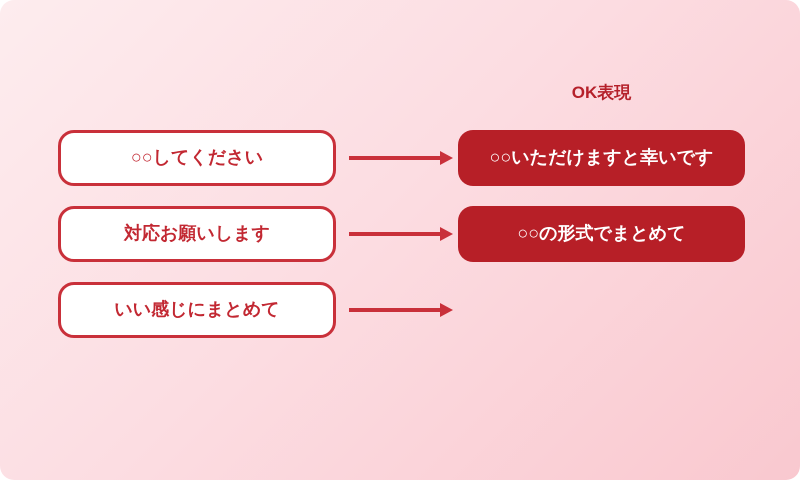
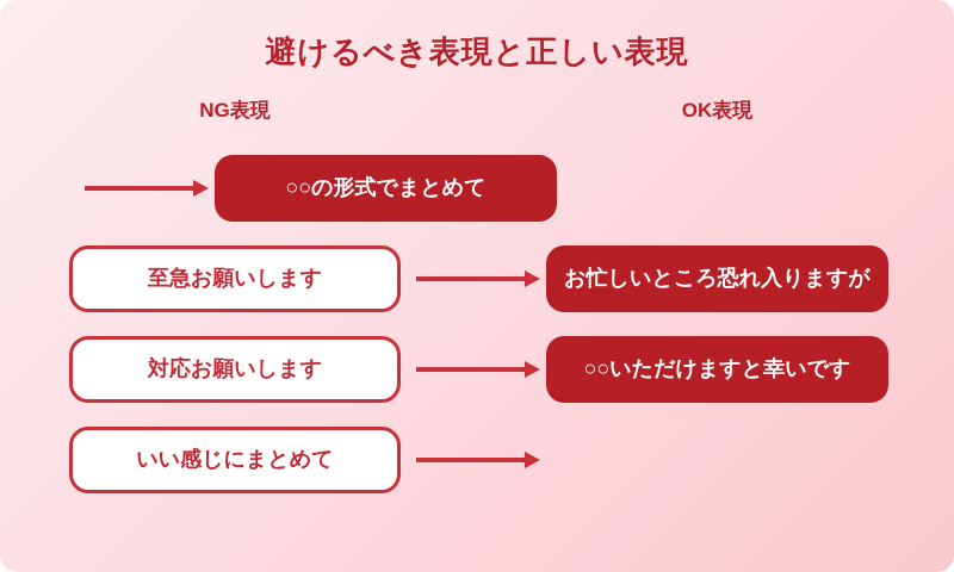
+ 避けるべき表現と正しい表現
+ NG表現
  OK表現
- ○○してください
- ○○いただけますと幸いです
+ ○○の形式でまとめて
+ 至急お願いします
+ お忙しいところ恐れ入りますが
  対応お願いします
- ○○の形式でまとめて
+ ○○いただけますと幸いです
  いい感じにまとめて
